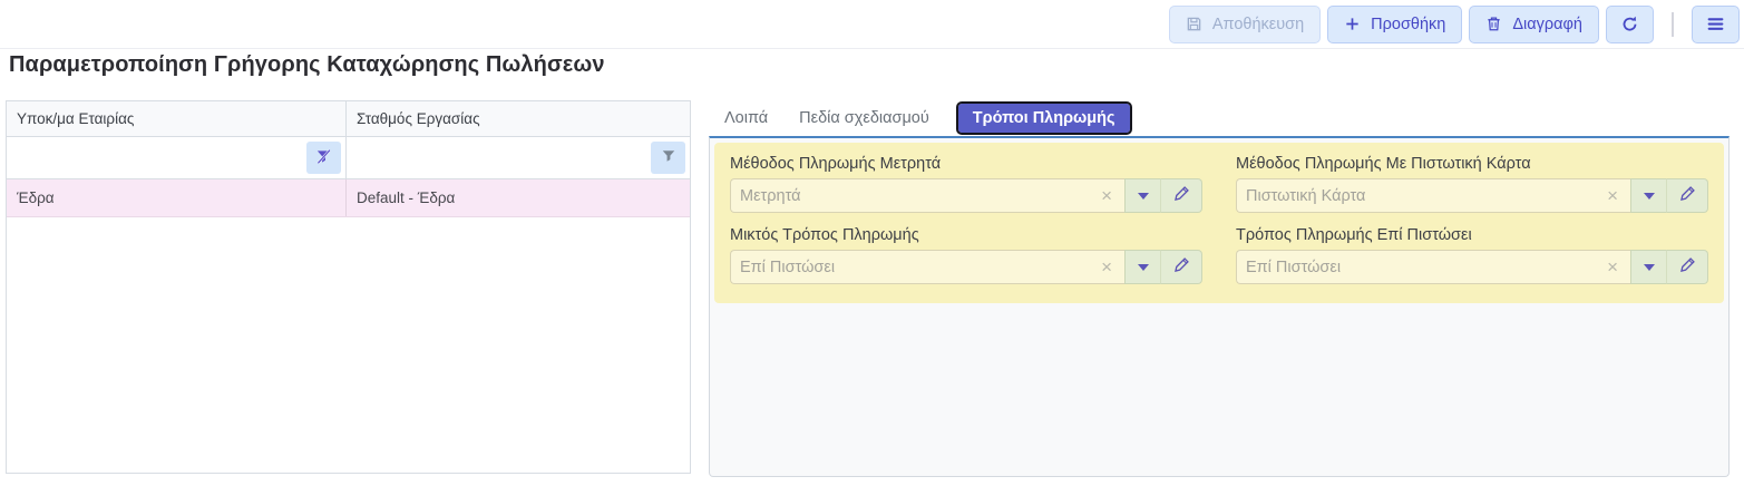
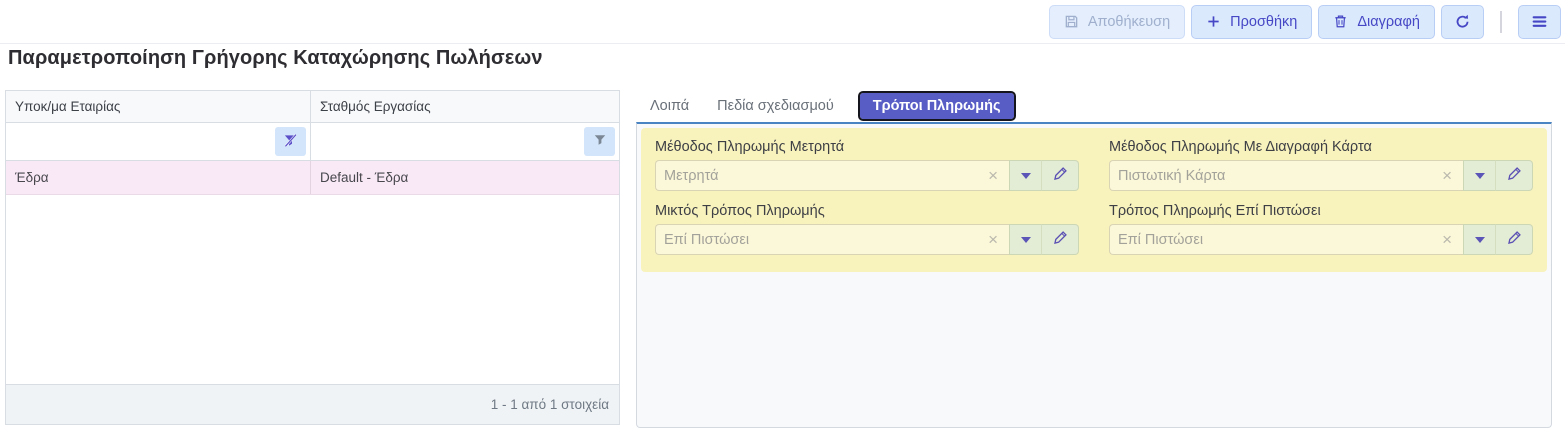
  Αποθήκευση
  Προσθήκη
  Διαγραφή
  Παραμετροποίηση Γρήγορης Καταχώρησης Πωλήσεων
  Υποκ/μα Εταιρίας
  Σταθμός Εργασίας
  Έδρα
  Default - Έδρα
+ 1 - 1 από 1 στοιχεία
  Λοιπά
  Πεδία σχεδιασμού
  Τρόποι Πληρωμής
  Μέθοδος Πληρωμής Μετρητά
  Μετρητά
  ×
- Μέθοδος Πληρωμής Με Πιστωτική Κάρτα
+ Μέθοδος Πληρωμής Με Διαγραφή Κάρτα
  Πιστωτική Κάρτα
  ×
  Μικτός Τρόπος Πληρωμής
  Επί Πιστώσει
  ×
  Τρόπος Πληρωμής Επί Πιστώσει
  Επί Πιστώσει
  ×
